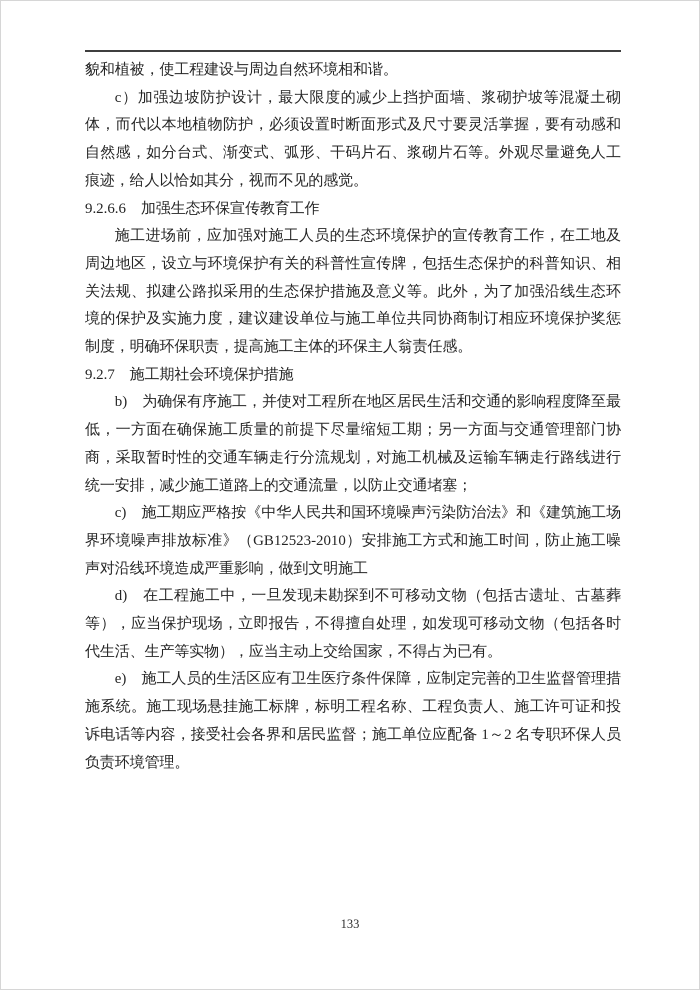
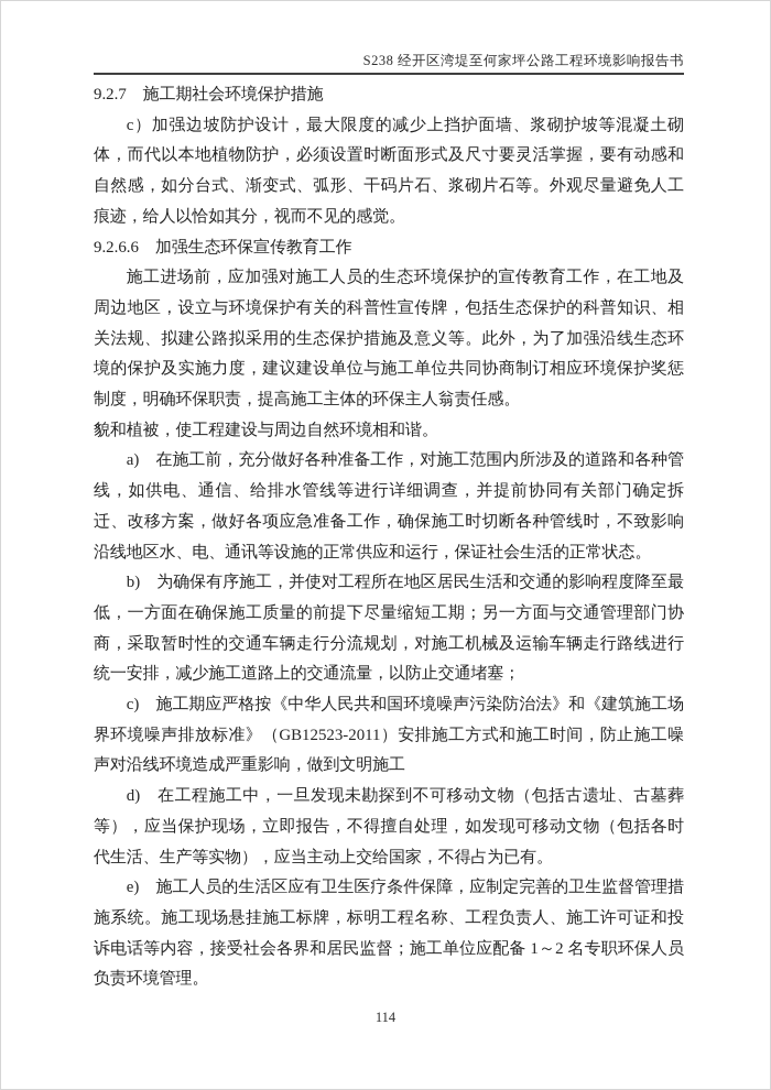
+ S238 经开区湾堤至何家坪公路工程环境影响报告书
- 貌和植被，使工程建设与周边自然环境相和谐。
+ 9.2.7 施工期社会环境保护措施
  c）加强边坡防护设计，最大限度的减少上挡护面墙、浆砌护坡等混凝土砌体，而代以本地植物防护，必须设置时断面形式及尺寸要灵活掌握，要有动感和自然感，如分台式、渐变式、弧形、干码片石、浆砌片石等。外观尽量避免人工痕迹，给人以恰如其分，视而不见的感觉。
  9.2.6.6 加强生态环保宣传教育工作
  施工进场前，应加强对施工人员的生态环境保护的宣传教育工作，在工地及周边地区，设立与环境保护有关的科普性宣传牌，包括生态保护的科普知识、相关法规、拟建公路拟采用的生态保护措施及意义等。此外，为了加强沿线生态环境的保护及实施力度，建议建设单位与施工单位共同协商制订相应环境保护奖惩制度，明确环保职责，提高施工主体的环保主人翁责任感。
- 9.2.7 施工期社会环境保护措施
+ 貌和植被，使工程建设与周边自然环境相和谐。
+ a) 在施工前，充分做好各种准备工作，对施工范围内所涉及的道路和各种管线，如供电、通信、给排水管线等进行详细调查，并提前协同有关部门确定拆迁、改移方案，做好各项应急准备工作，确保施工时切断各种管线时，不致影响沿线地区水、电、通讯等设施的正常供应和运行，保证社会生活的正常状态。
  b) 为确保有序施工，并使对工程所在地区居民生活和交通的影响程度降至最低，一方面在确保施工质量的前提下尽量缩短工期；另一方面与交通管理部门协商，采取暂时性的交通车辆走行分流规划，对施工机械及运输车辆走行路线进行统一安排，减少施工道路上的交通流量，以防止交通堵塞；
- c) 施工期应严格按《中华人民共和国环境噪声污染防治法》和《建筑施工场界环境噪声排放标准》（GB12523-2010）安排施工方式和施工时间，防止施工噪声对沿线环境造成严重影响，做到文明施工
+ c) 施工期应严格按《中华人民共和国环境噪声污染防治法》和《建筑施工场界环境噪声排放标准》（GB12523-2011）安排施工方式和施工时间，防止施工噪声对沿线环境造成严重影响，做到文明施工
  d) 在工程施工中，一旦发现未勘探到不可移动文物（包括古遗址、古墓葬等），应当保护现场，立即报告，不得擅自处理，如发现可移动文物（包括各时代生活、生产等实物），应当主动上交给国家，不得占为已有。
  e) 施工人员的生活区应有卫生医疗条件保障，应制定完善的卫生监督管理措施系统。施工现场悬挂施工标牌，标明工程名称、工程负责人、施工许可证和投诉电话等内容，接受社会各界和居民监督；施工单位应配备 1～2 名专职环保人员负责环境管理。
- 133
+ 114
